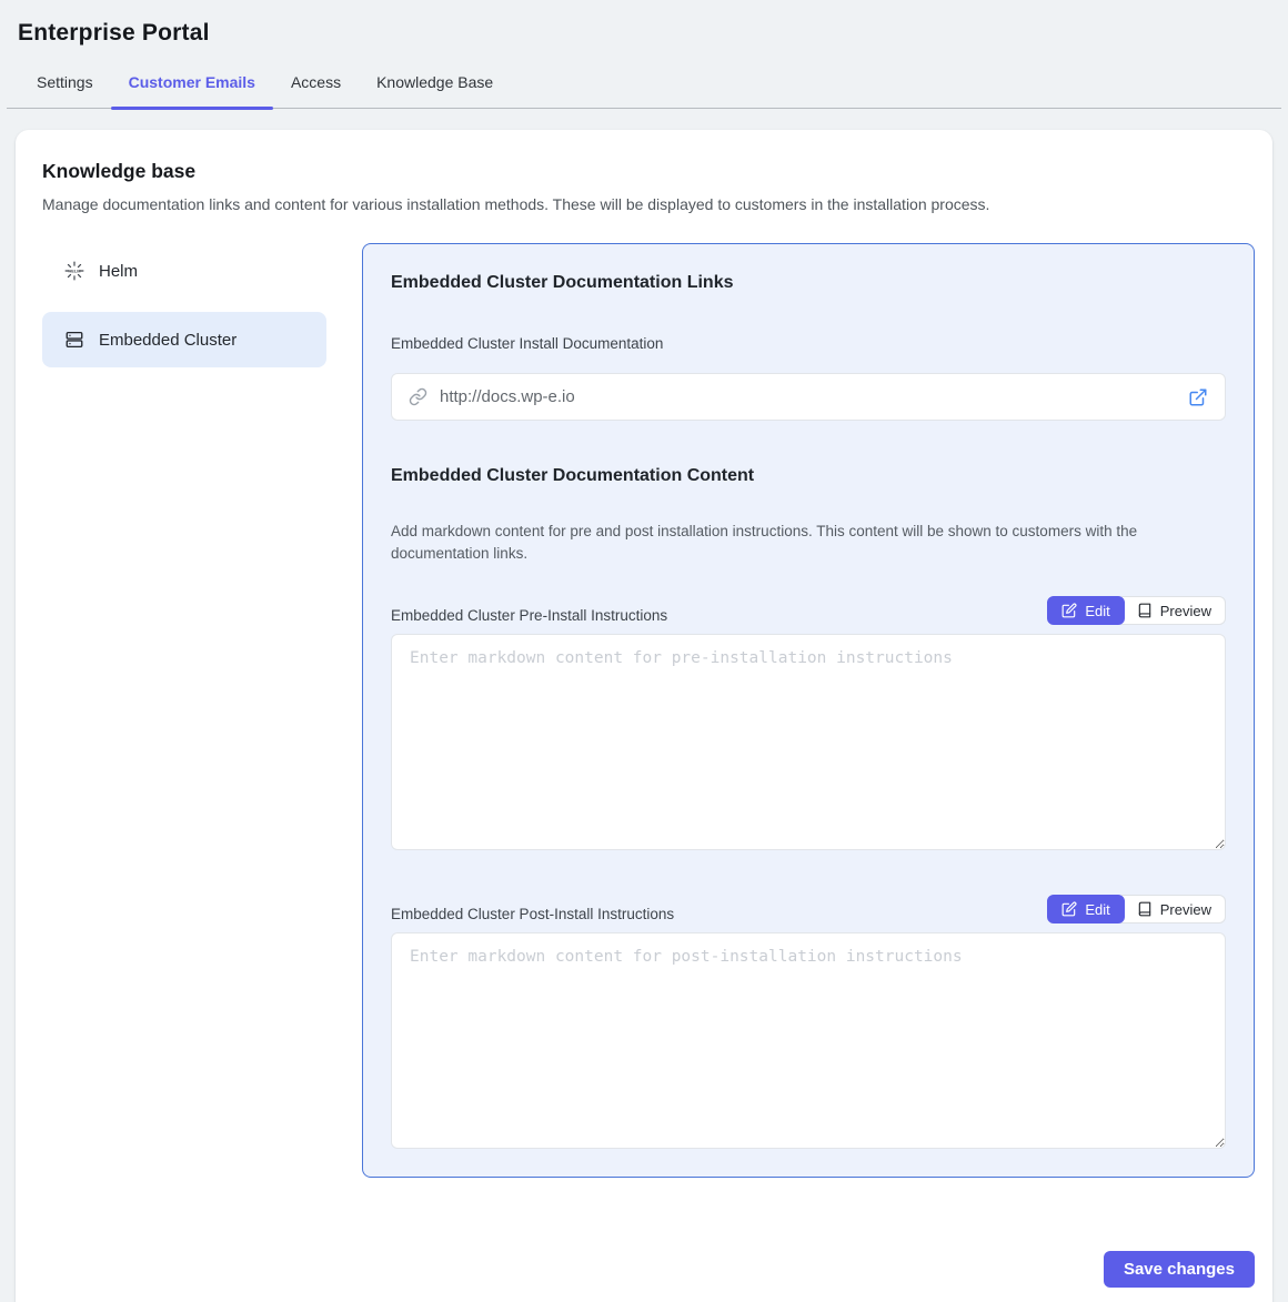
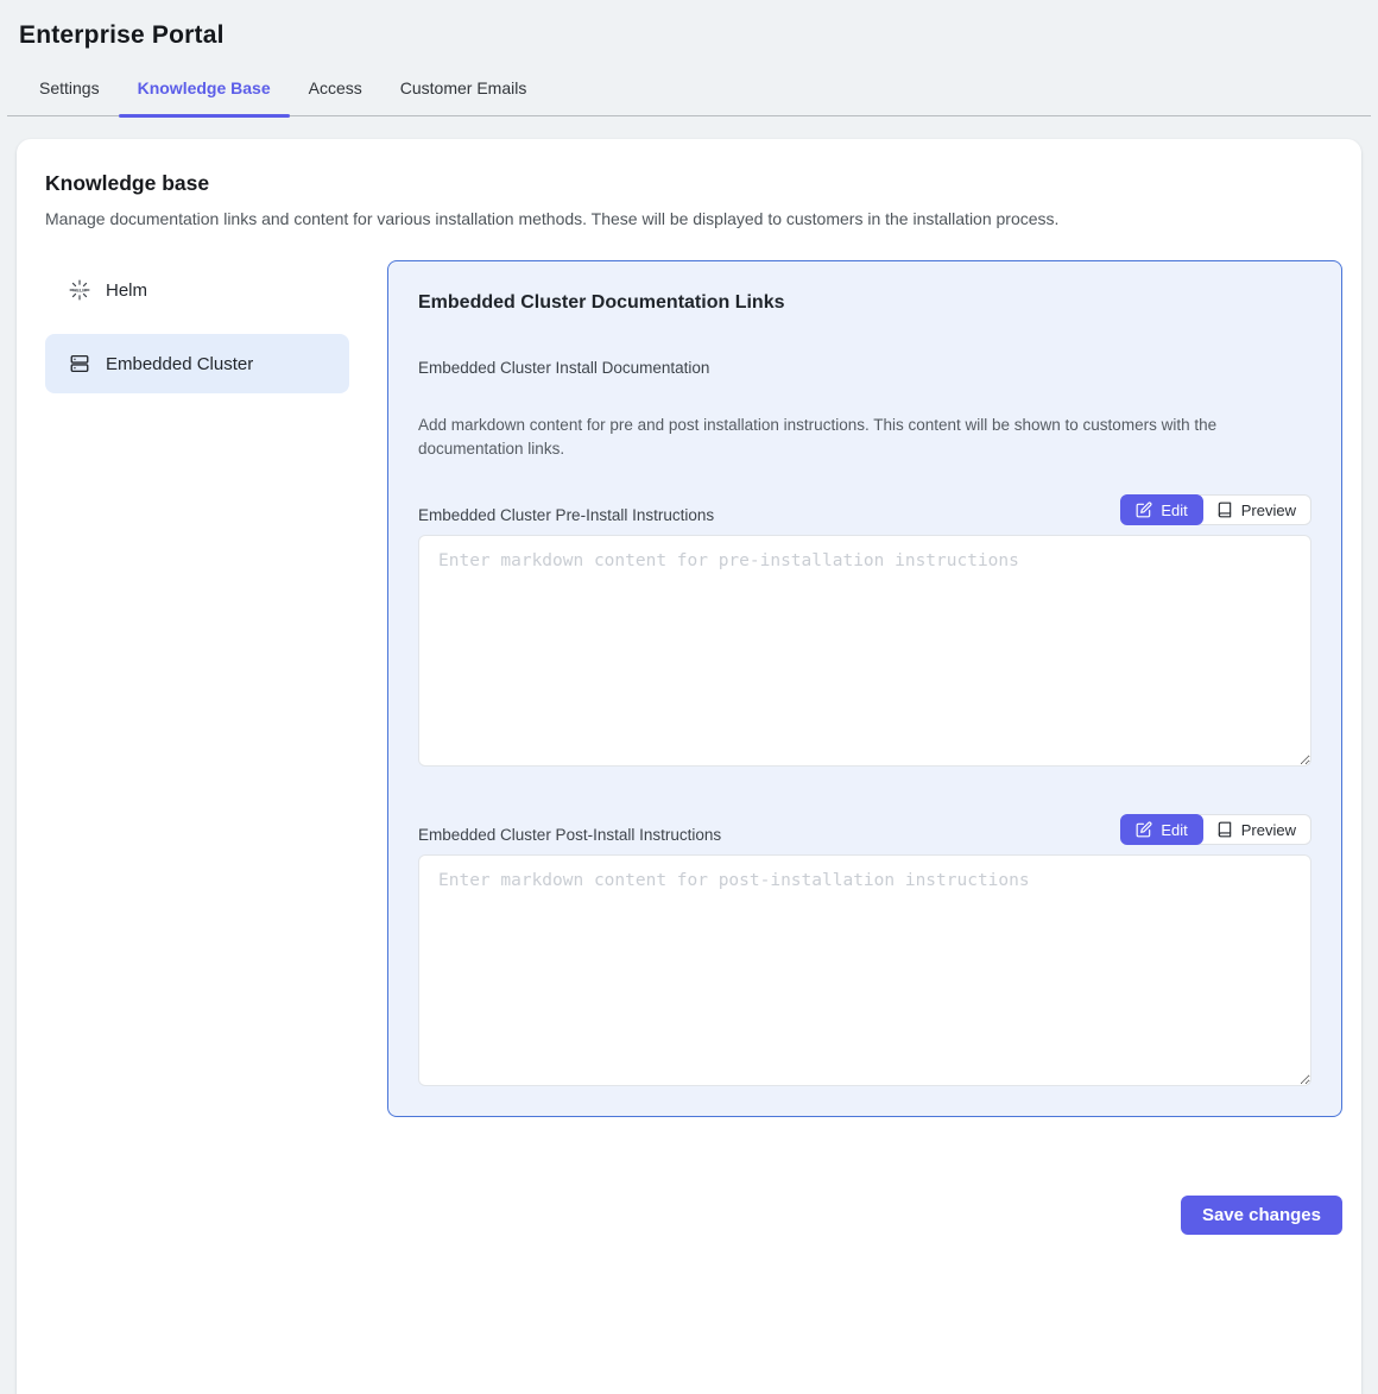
  Enterprise Portal
  Settings
- Customer Emails
+ Knowledge Base
  Access
- Knowledge Base
+ Customer Emails
  Knowledge base
  Manage documentation links and content for various installation methods. These will be displayed to customers in the installation process.
  Helm
  Embedded Cluster
  Embedded Cluster Documentation Links
  Embedded Cluster Install Documentation
- http://docs.wp-e.io
- Embedded Cluster Documentation Content
  Add markdown content for pre and post installation instructions. This content will be shown to customers with the documentation links.
  Embedded Cluster Pre-Install Instructions
  Edit
  Preview
  Enter markdown content for pre-installation instructions
  Embedded Cluster Post-Install Instructions
  Edit
  Preview
  Enter markdown content for post-installation instructions
  Save changes
